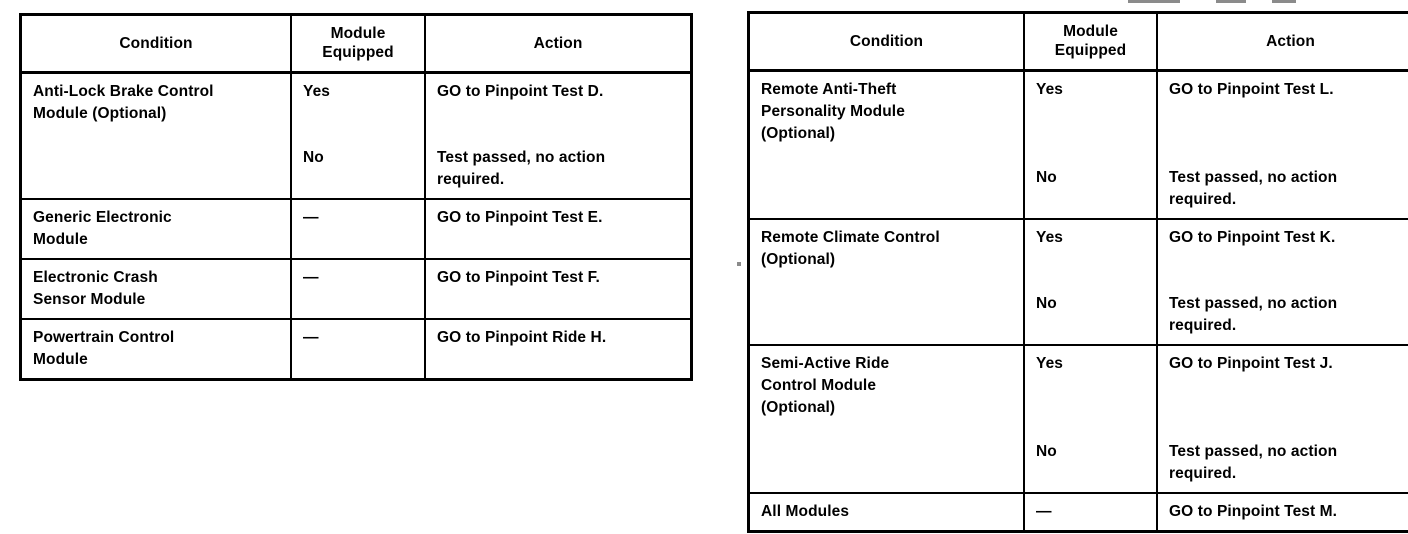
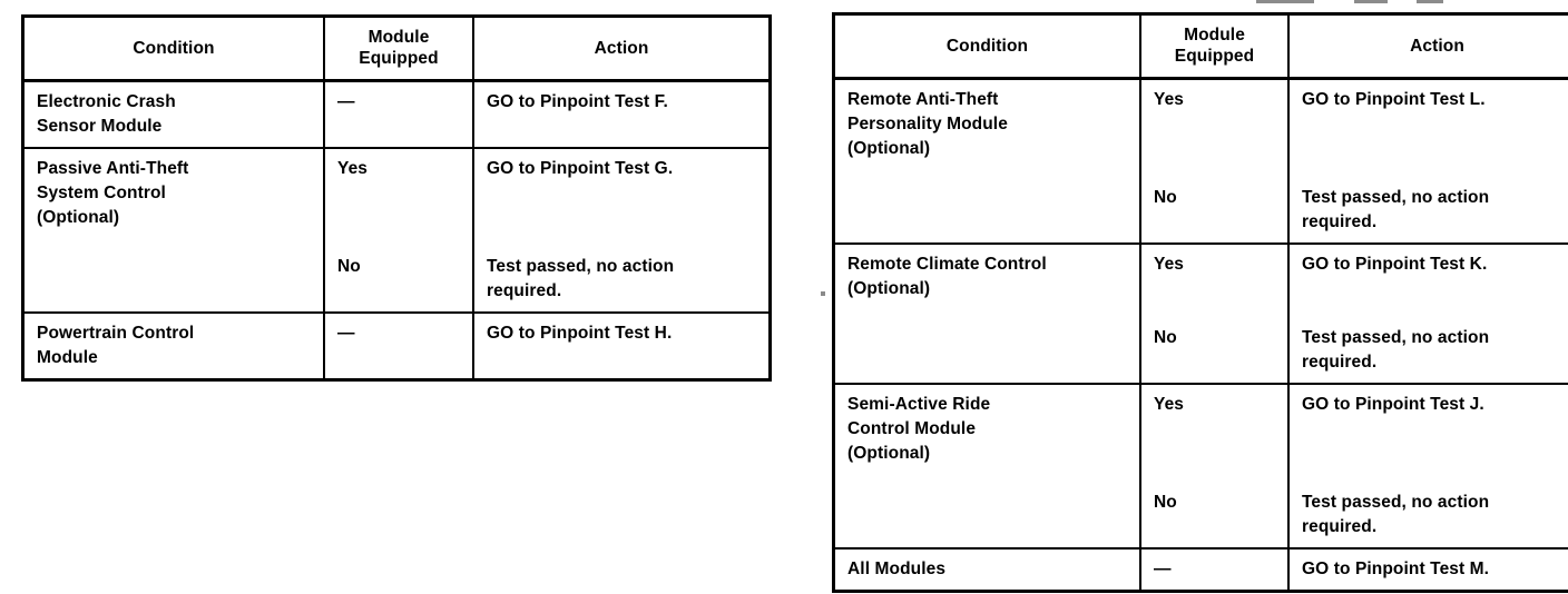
  Condition	Module Equipped	Action
- Anti-Lock Brake Control Module (Optional)	Yes No	GO to Pinpoint Test D. Test passed, no action required.
- Generic Electronic Module	—	GO to Pinpoint Test E.
  Electronic Crash Sensor Module	—	GO to Pinpoint Test F.
+ Passive Anti-Theft System Control (Optional)	Yes No	GO to Pinpoint Test G. Test passed, no action required.
- Powertrain Control Module	—	GO to Pinpoint Ride H.
+ Powertrain Control Module	—	GO to Pinpoint Test H.
  Condition	Module Equipped	Action
  Remote Anti-Theft Personality Module (Optional)	Yes No	GO to Pinpoint Test L. Test passed, no action required.
  Remote Climate Control (Optional)	Yes No	GO to Pinpoint Test K. Test passed, no action required.
  Semi-Active Ride Control Module (Optional)	Yes No	GO to Pinpoint Test J. Test passed, no action required.
  All Modules	—	GO to Pinpoint Test M.
